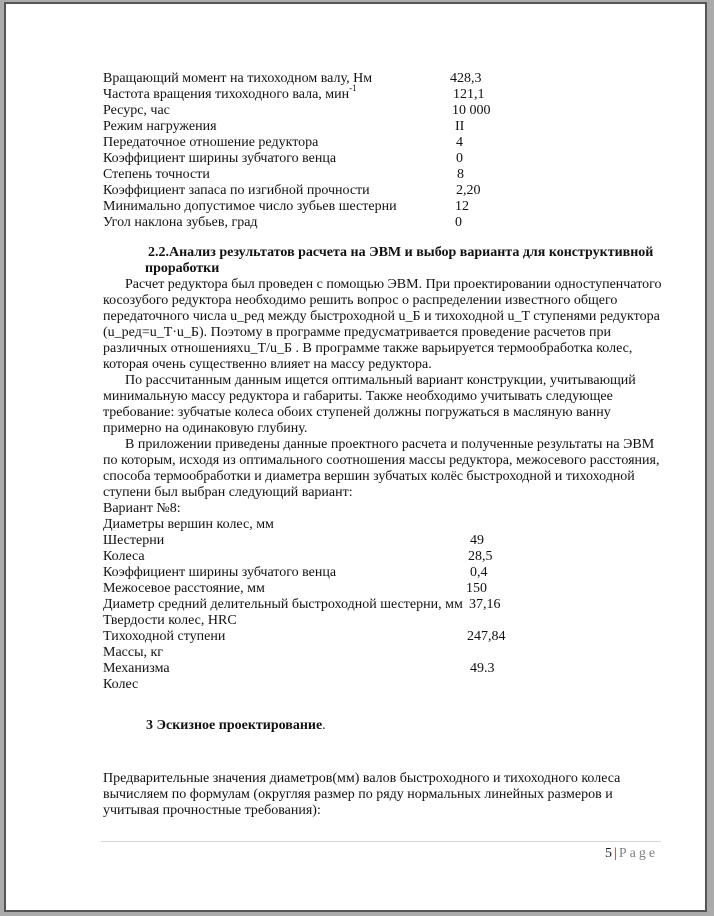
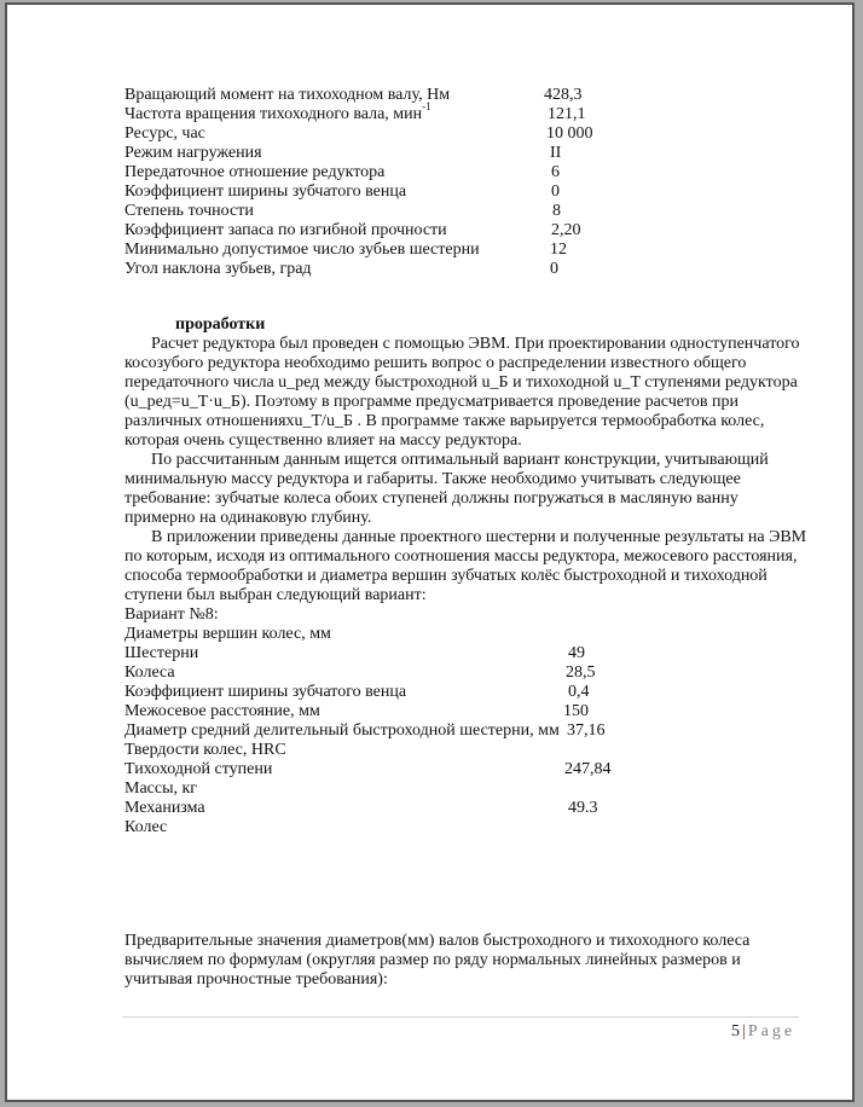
  Вращающий момент на тихоходном валу, Нм
  428,3
  Частота вращения тихоходного вала, мин-1
  121,1
  Ресурс, час
  10 000
  Режим нагружения
  II
  Передаточное отношение редуктора
- 4
+ 6
  Коэффициент ширины зубчатого венца
  0
  Степень точности
  8
  Коэффициент запаса по изгибной прочности
  2,20
  Минимально допустимое число зубьев шестерни
  12
  Угол наклона зубьев, град
  0
- 2.2.Анализ результатов расчета на ЭВМ и выбор варианта для конструктивной
  проработки
  Расчет редуктора был проведен с помощью ЭВМ. При проектировании одноступенчатого
  косозубого редуктора необходимо решить вопрос о распределении известного общего
  передаточного числа u_ред между быстроходной u_Б и тихоходной u_T ступенями редуктора
  (u_ред=u_T·u_Б). Поэтому в программе предусматривается проведение расчетов при
  различных отношенияхu_T/u_Б . В программе также варьируется термообработка колес,
  которая очень существенно влияет на массу редуктора.
  По рассчитанным данным ищется оптимальный вариант конструкции, учитывающий
  минимальную массу редуктора и габариты. Также необходимо учитывать следующее
  требование: зубчатые колеса обоих ступеней должны погружаться в масляную ванну
  примерно на одинаковую глубину.
- В приложении приведены данные проектного расчета и полученные результаты на ЭВМ
+ В приложении приведены данные проектного шестерни и полученные результаты на ЭВМ
  по которым, исходя из оптимального соотношения массы редуктора, межосевого расстояния,
  способа термообработки и диаметра вершин зубчатых колёс быстроходной и тихоходной
  ступени был выбран следующий вариант:
  Вариант №8:
  Диаметры вершин колес, мм
  Шестерни
  49
  Колеса
  28,5
  Коэффициент ширины зубчатого венца
  0,4
  Межосевое расстояние, мм
  150
  Диаметр средний делительный быстроходной шестерни, мм
  37,16
  Твердости колес, HRC
  Тихоходной ступени
  247,84
  Массы, кг
  Механизма
  49.3
  Колес
- 3 Эскизное проектирование.
  Предварительные значения диаметров(мм) валов быстроходного и тихоходного колеса
  вычисляем по формулам (округляя размер по ряду нормальных линейных размеров и
  учитывая прочностные требования):
  5 | Page
